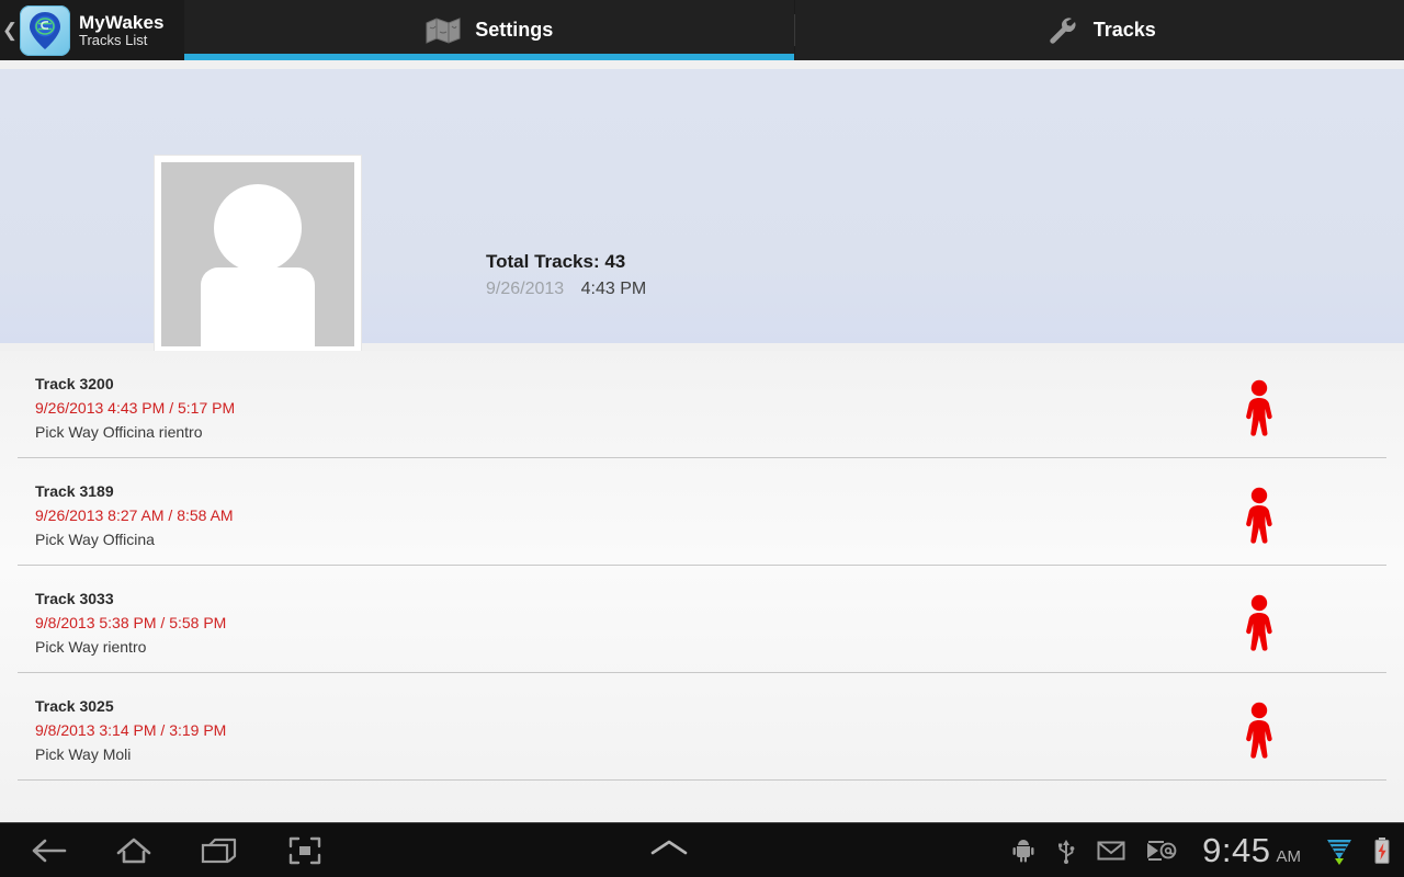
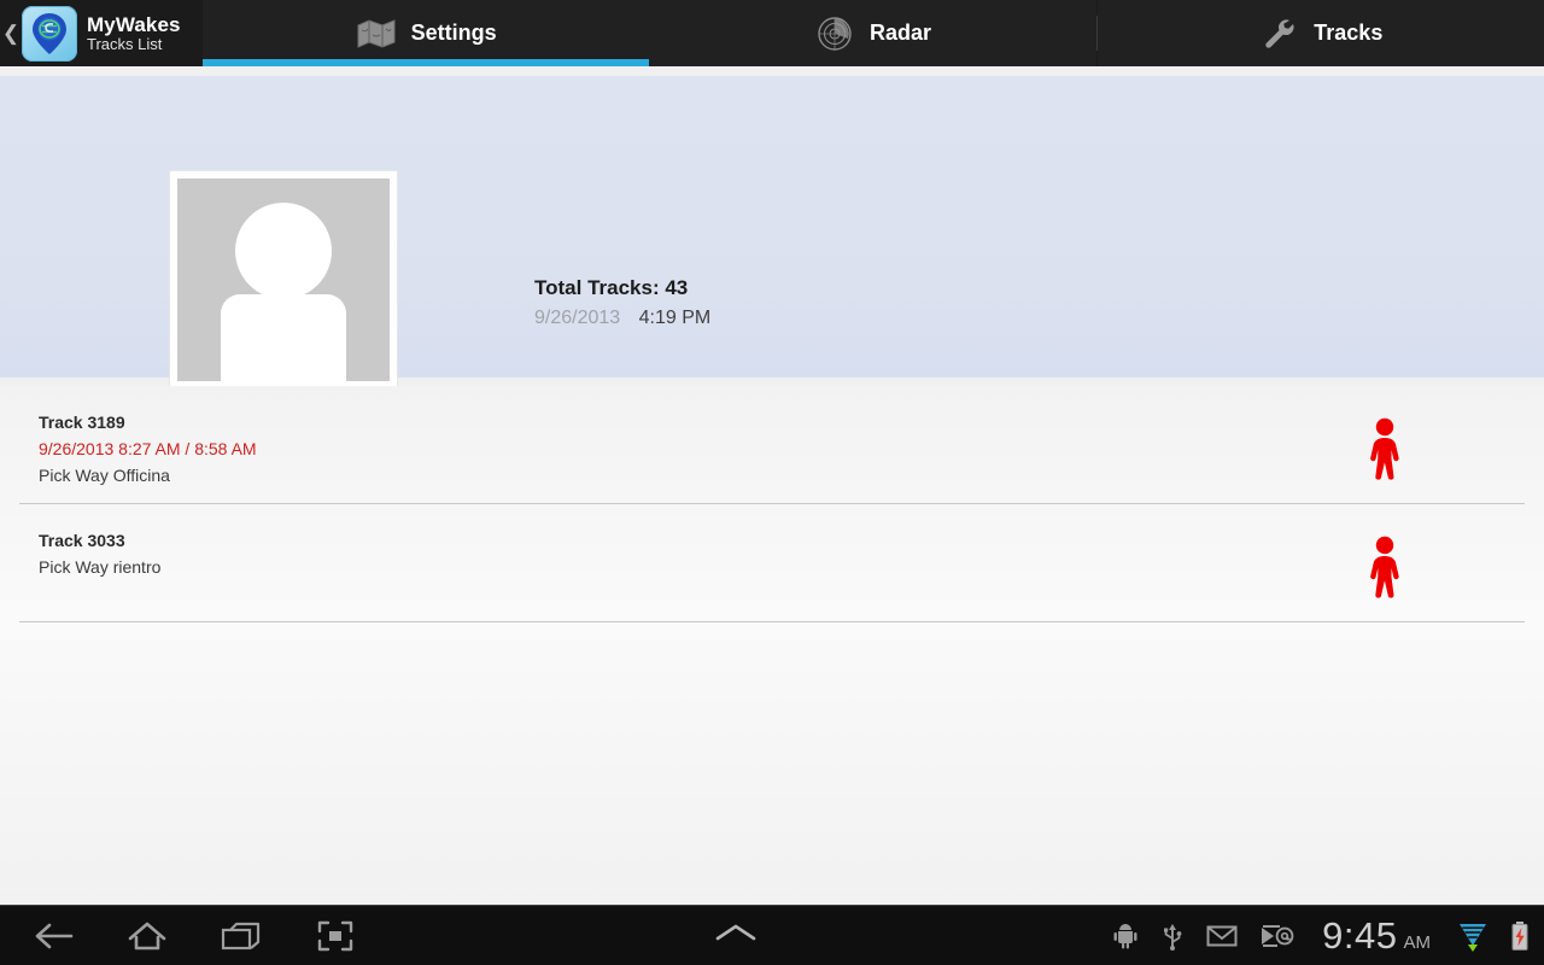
  ❮
  MyWakes
  Tracks List
  Settings
+ Radar
  Tracks
  Total Tracks: 43
- 9/26/2013 4:43 PM
+ 9/26/2013 4:19 PM
- Track 3200
- 9/26/2013 4:43 PM / 5:17 PM
- Pick Way Officina rientro
  Track 3189
  9/26/2013 8:27 AM / 8:58 AM
  Pick Way Officina
  Track 3033
- 9/8/2013 5:38 PM / 5:58 PM
  Pick Way rientro
- Track 3025
- 9/8/2013 3:14 PM / 3:19 PM
- Pick Way Moli
  9:45
  AM
